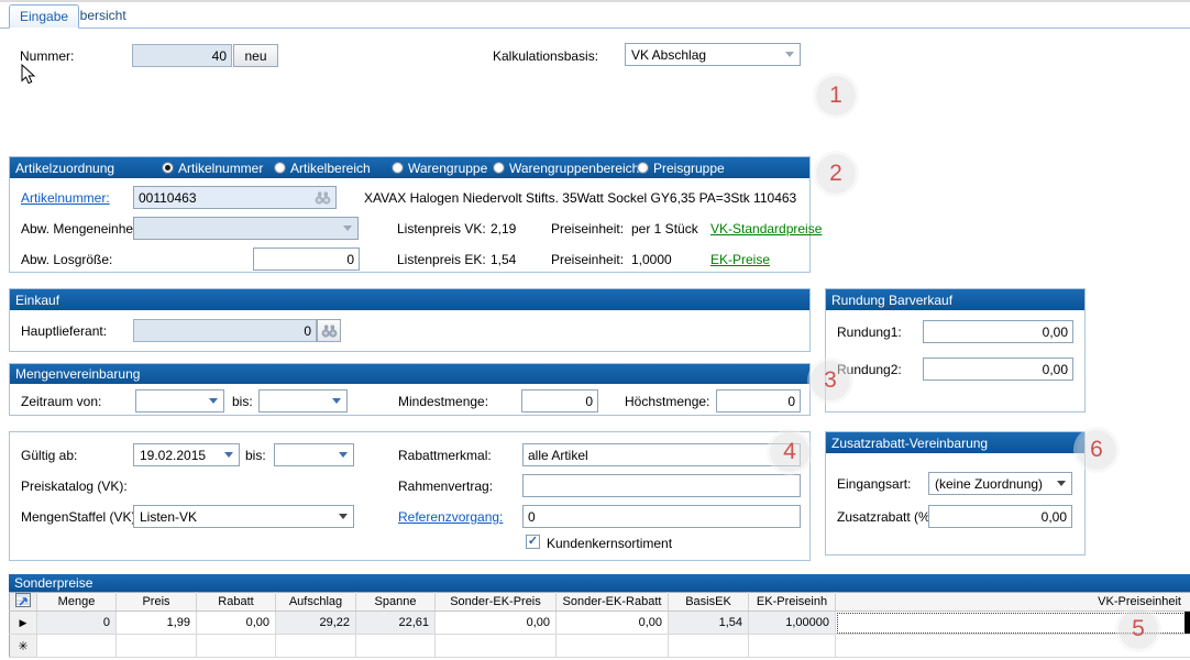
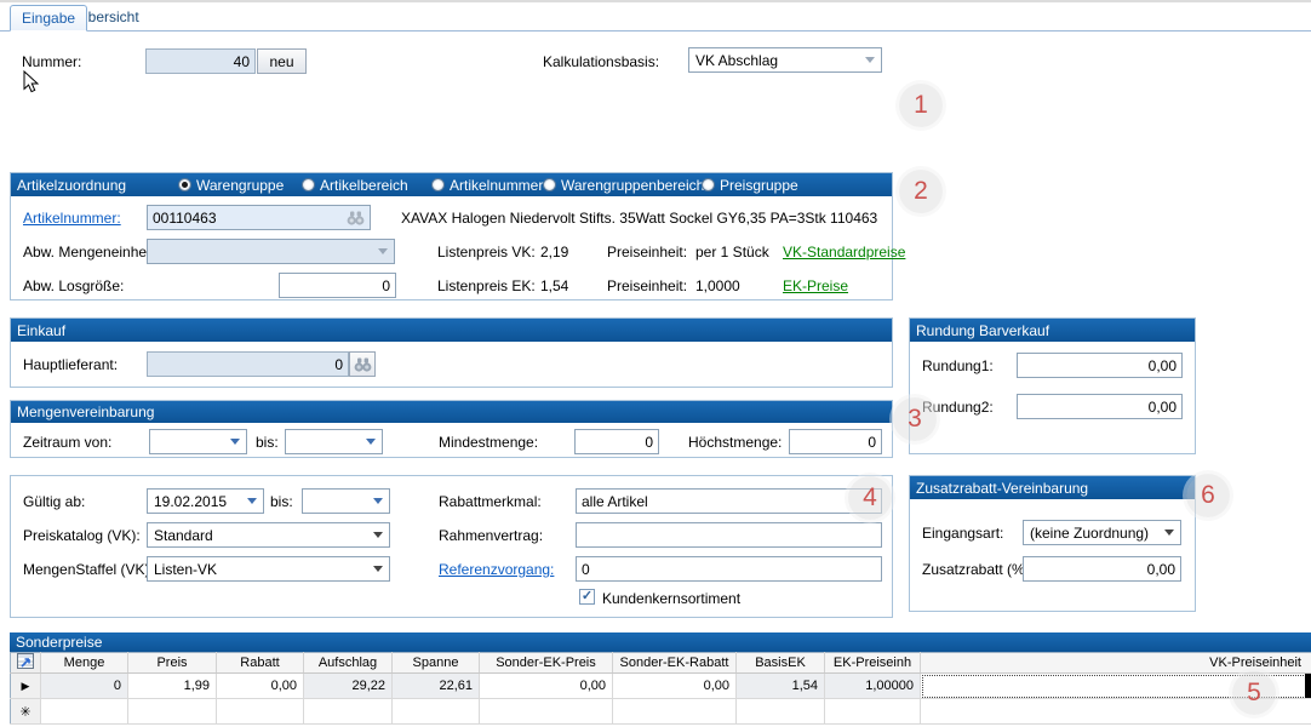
  Eingabe
  bersicht
  Nummer:
  40
  neu
  Kalkulationsbasis:
  VK Abschlag
  Artikelzuordnung
- Artikelnummer
+ Warengruppe
  Artikelbereich
- Warengruppe
+ Artikelnummer
  Warengruppenbereich
  Preisgruppe
  Artikelnummer:
  00110463
  XAVAX Halogen Niedervolt Stifts. 35Watt Sockel GY6,35 PA=3Stk 110463
  Abw. Mengeneinhe
  Listenpreis VK:
  2,19
  Preiseinheit:
  per 1 Stück
  VK-Standardpreise
  Abw. Losgröße:
  0
  Listenpreis EK:
  1,54
  Preiseinheit:
  1,0000
  EK-Preise
  Einkauf
  Hauptlieferant:
  0
  Rundung Barverkauf
  Rundung1:
  0,00
  Rundung2:
  0,00
  Mengenvereinbarung
  Zeitraum von:
  bis:
  Mindestmenge:
  0
  Höchstmenge:
  0
  Gültig ab:
  19.02.2015
  bis:
  Rabattmerkmal:
  alle Artikel
  Preiskatalog (VK):
+ Standard
  Rahmenvertrag:
  MengenStaffel (VK
  Listen-VK
  Referenzvorgang:
  0
  ✓
  Kundenkernsortiment
  Zusatzrabatt-Vereinbarung
  Eingangsart:
  (keine Zuordnung)
  Zusatzrabatt (%
  0,00
  Sonderpreise
  	Menge	Preis	Rabatt	Aufschlag	Spanne	Sonder-EK-Preis	Sonder-EK-Rabatt	BasisEK	EK-Preiseinh	VK-Preiseinheit
  ▶	0	1,99	0,00	29,22	22,61	0,00	0,00	1,54	1,00000
  ✳
  1
  2
  3
  4
  5
  6
